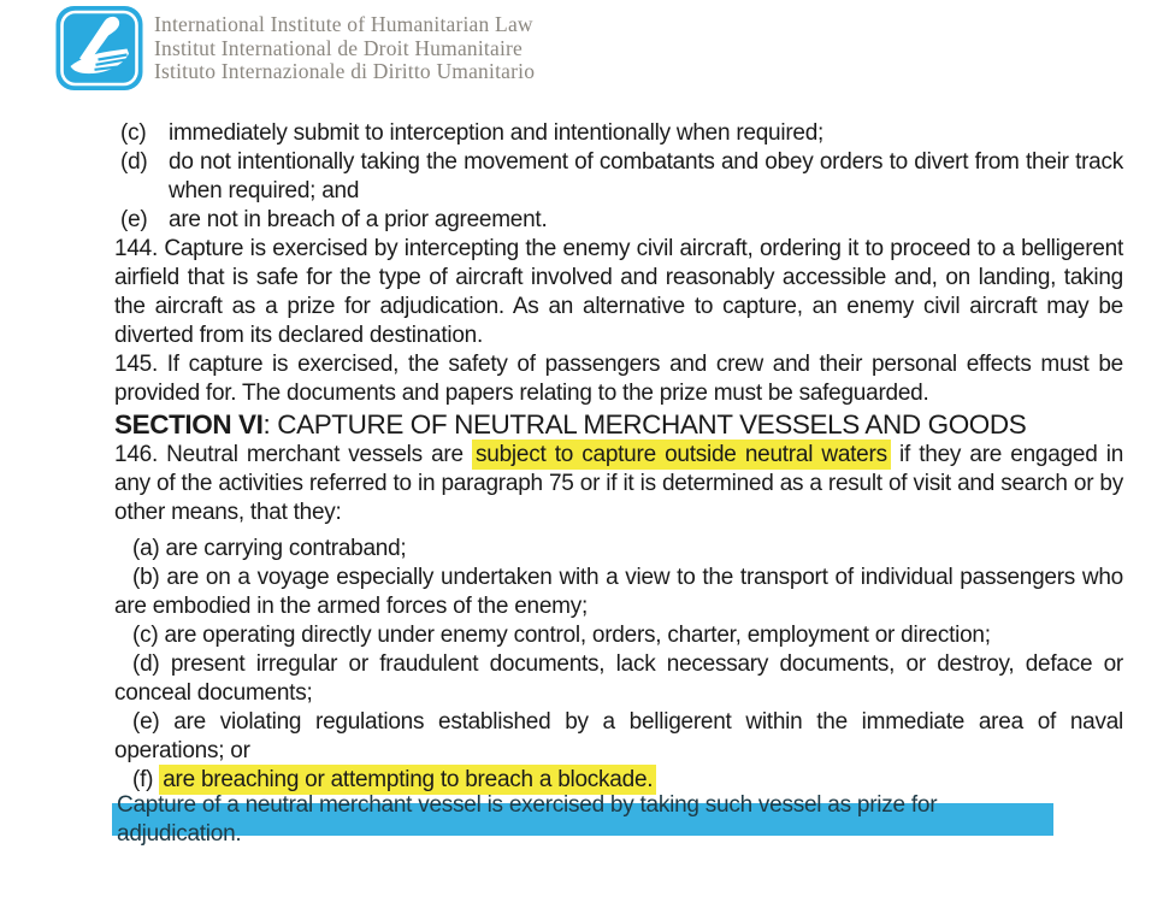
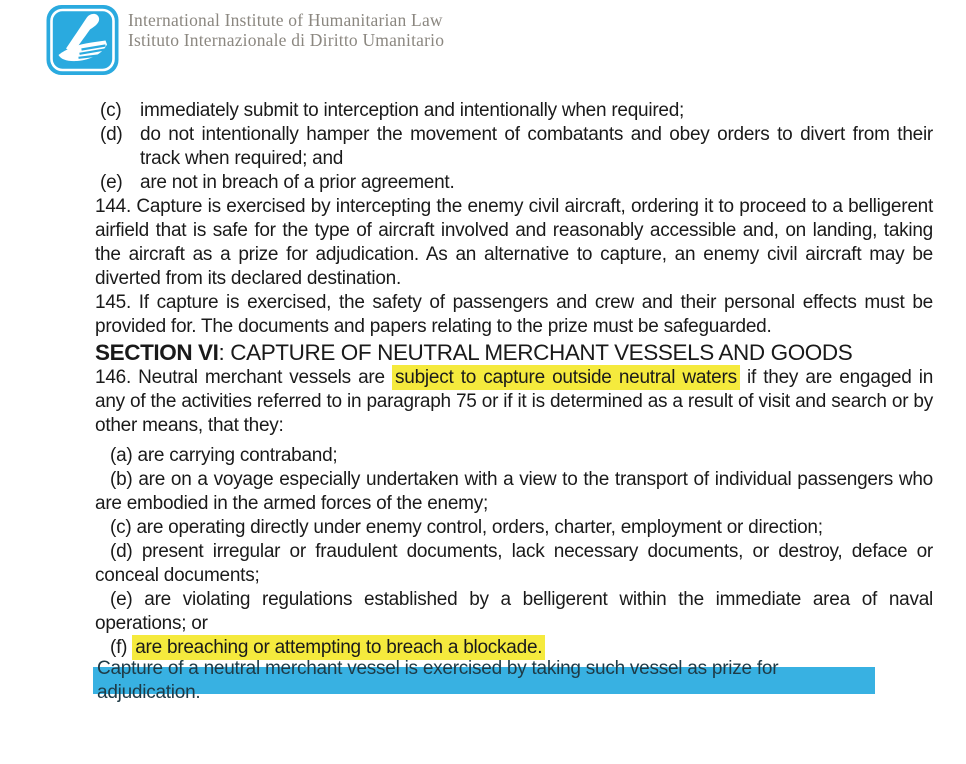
  International Institute of Humanitarian Law
- Institut International de Droit Humanitaire
  Istituto Internazionale di Diritto Umanitario
  (c) immediately submit to interception and intentionally when required;
- (d) do not intentionally taking the movement of combatants and obey orders to divert from their track when required; and
+ (d) do not intentionally hamper the movement of combatants and obey orders to divert from their track when required; and
  (e) are not in breach of a prior agreement.
  144. Capture is exercised by intercepting the enemy civil aircraft, ordering it to proceed to a belligerent airfield that is safe for the type of aircraft involved and reasonably accessible and, on landing, taking the aircraft as a prize for adjudication. As an alternative to capture, an enemy civil aircraft may be diverted from its declared destination.
  145. If capture is exercised, the safety of passengers and crew and their personal effects must be provided for. The documents and papers relating to the prize must be safeguarded.
  SECTION VI: CAPTURE OF NEUTRAL MERCHANT VESSELS AND GOODS
  146. Neutral merchant vessels are subject to capture outside neutral waters if they are engaged in any of the activities referred to in paragraph 75 or if it is determined as a result of visit and search or by other means, that they:
  (a) are carrying contraband;
  (b) are on a voyage especially undertaken with a view to the transport of individual passengers who are embodied in the armed forces of the enemy;
  (c) are operating directly under enemy control, orders, charter, employment or direction;
  (d) present irregular or fraudulent documents, lack necessary documents, or destroy, deface or conceal documents;
  (e) are violating regulations established by a belligerent within the immediate area of naval operations; or
  (f) are breaching or attempting to breach a blockade.
  Capture of a neutral merchant vessel is exercised by taking such vessel as prize for adjudication.
